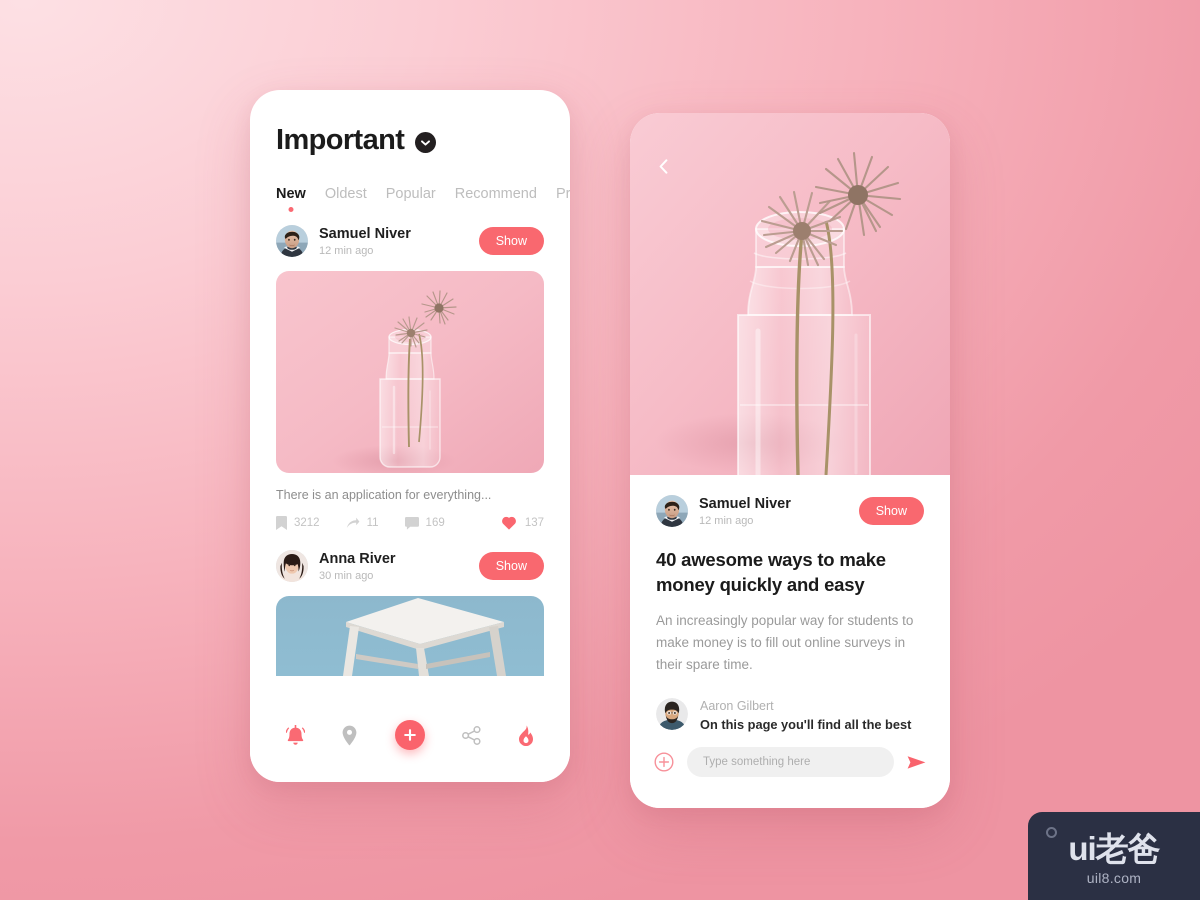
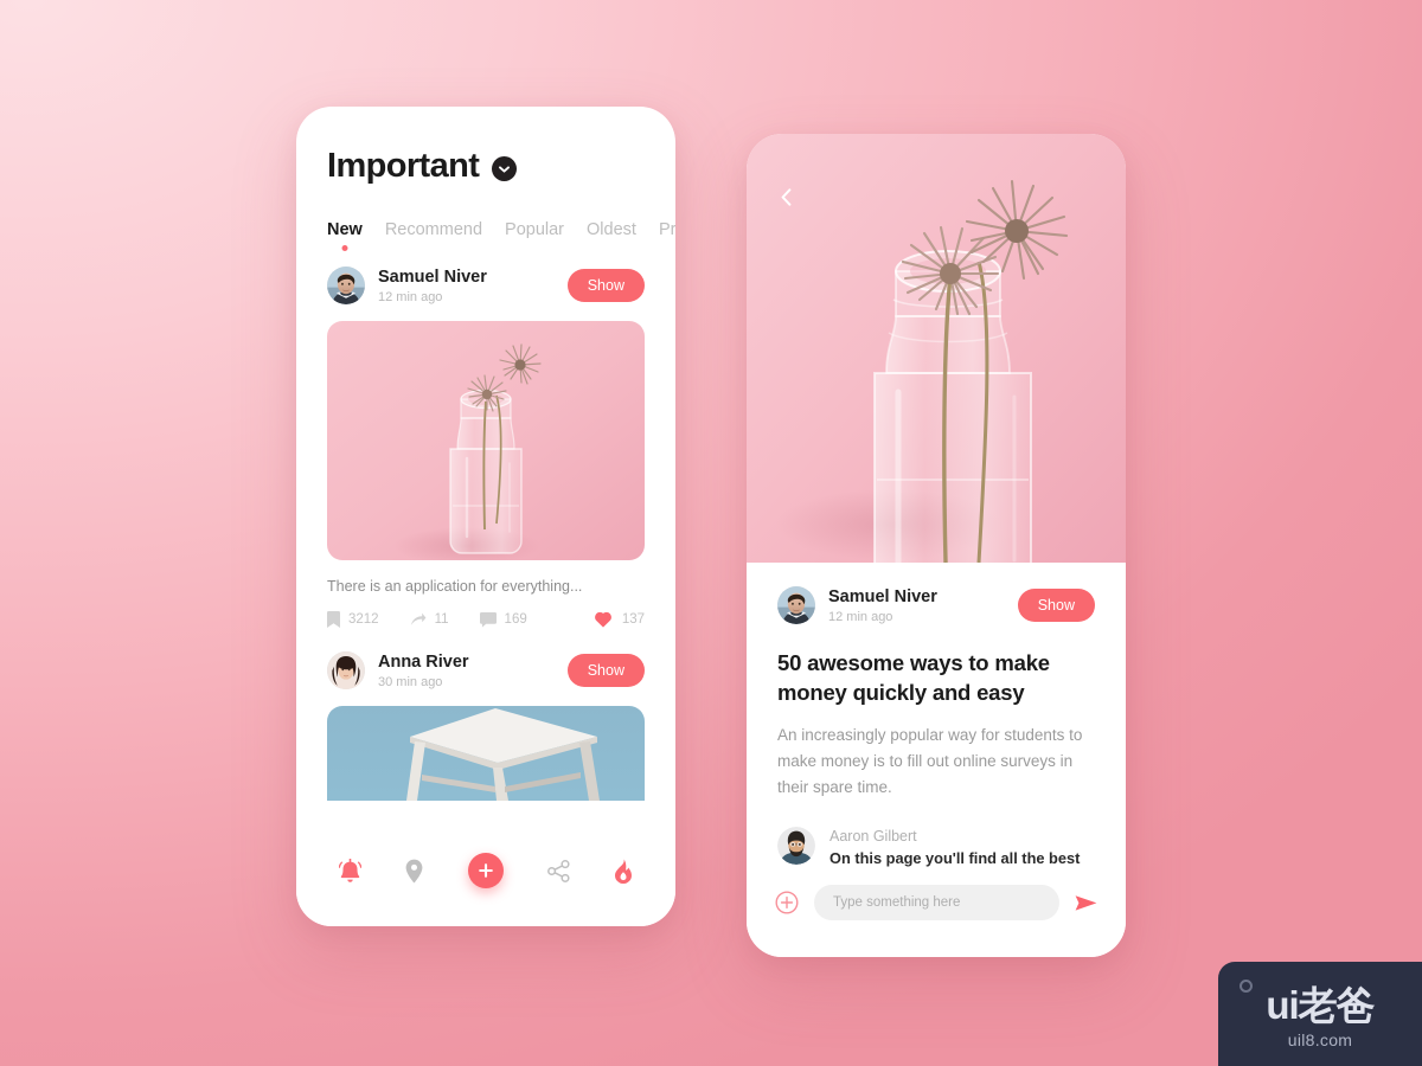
  Important
  New
- Oldest
+ Recommend
  Popular
- Recommend
+ Oldest
  Samuel Niver
  12 min ago
  Show
  There is an application for everything...
  3212
  11
  169
  137
  Anna River
  30 min ago
  Show
  Samuel Niver
  12 min ago
  Show
- 40 awesome ways to make money quickly and easy
+ 50 awesome ways to make money quickly and easy
  An increasingly popular way for students to make money is to fill out online surveys in their spare time.
  Aaron Gilbert
  On this page you'll find all the best
  Type something here
  ui老爸
  uil8.com
